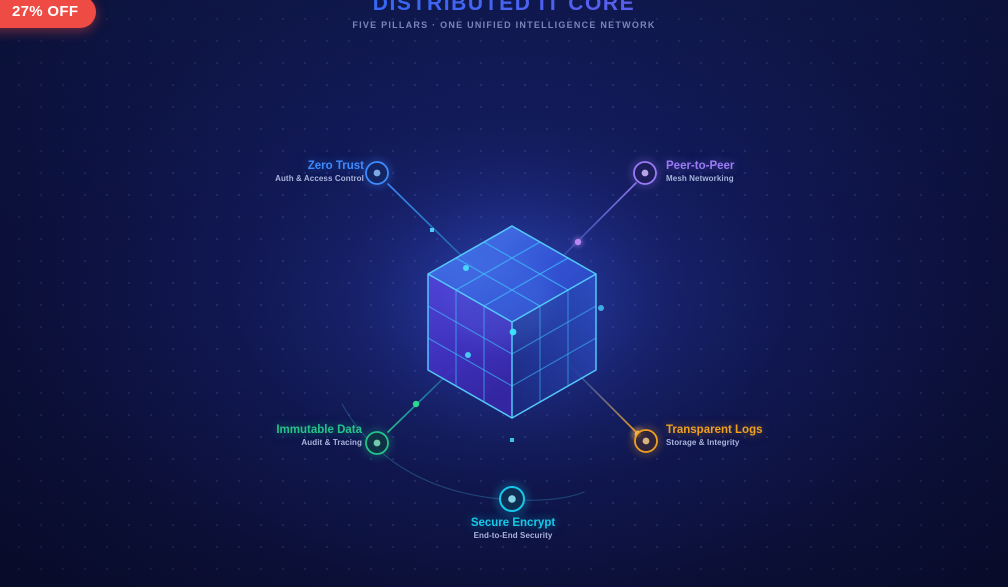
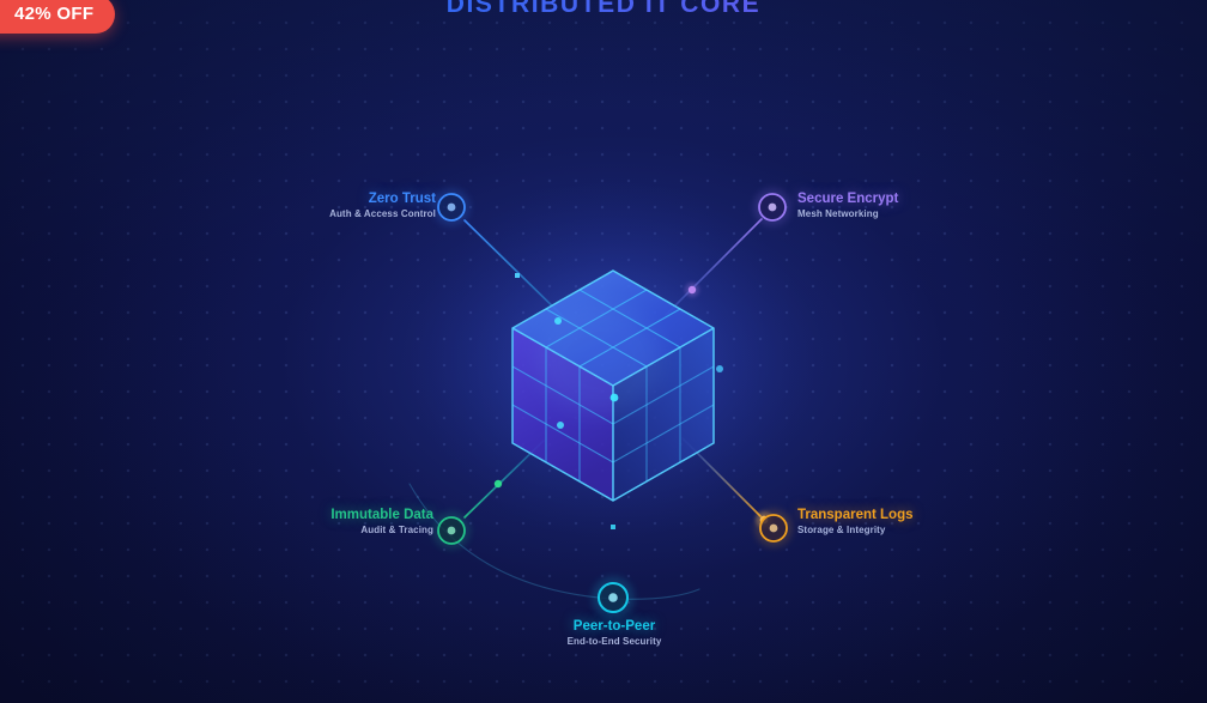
  DISTRIBUTED IT CORE
- FIVE PILLARS · ONE UNIFIED INTELLIGENCE NETWORK
- 27% OFF
+ 42% OFF
  Zero Trust
  Auth & Access Control
- Peer-to-Peer
+ Secure Encrypt
  Mesh Networking
  Immutable Data
  Audit & Tracing
  Transparent Logs
  Storage & Integrity
- Secure Encrypt
+ Peer-to-Peer
  End-to-End Security
